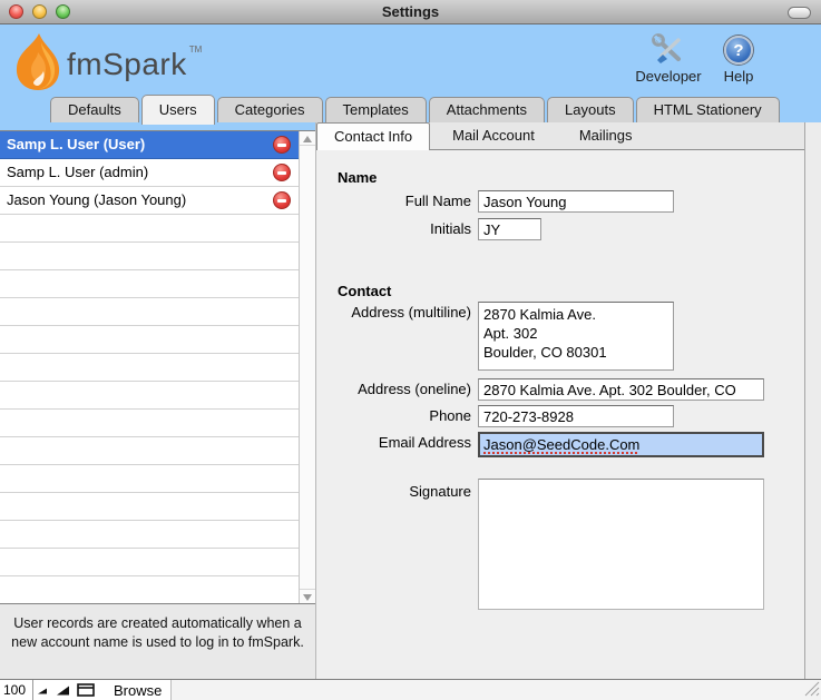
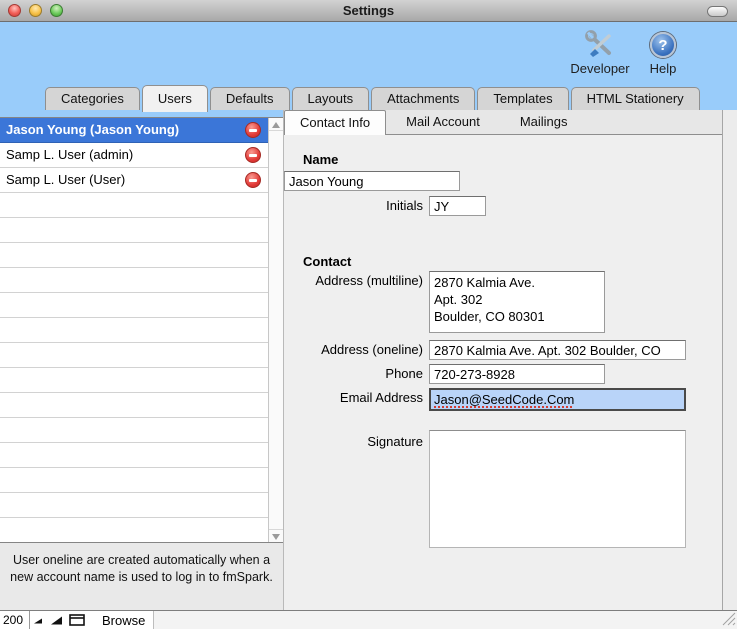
  Settings
- fmSpark
- TM
  Developer
  ?
  Help
- Defaults
+ Categories
  Users
- Categories
+ Defaults
- Templates
+ Layouts
  Attachments
- Layouts
+ Templates
  HTML Stationery
- Samp L. User (User)
+ Jason Young (Jason Young)
  Samp L. User (admin)
- Jason Young (Jason Young)
+ Samp L. User (User)
- User records are created automatically when a new account name is used to log in to fmSpark.
+ User oneline are created automatically when a new account name is used to log in to fmSpark.
  Contact Info
  Mail Account
  Mailings
  Name
- Full Name
  Jason Young
  Initials
  JY
  Contact
  Address (multiline)
  2870 Kalmia Ave.
  Apt. 302
  Boulder, CO 80301
  Address (oneline)
  2870 Kalmia Ave. Apt. 302 Boulder, CO
  Phone
  720-273-8928
  Email Address
  Jason@SeedCode.Com
  Signature
- 100
+ 200
  Browse
